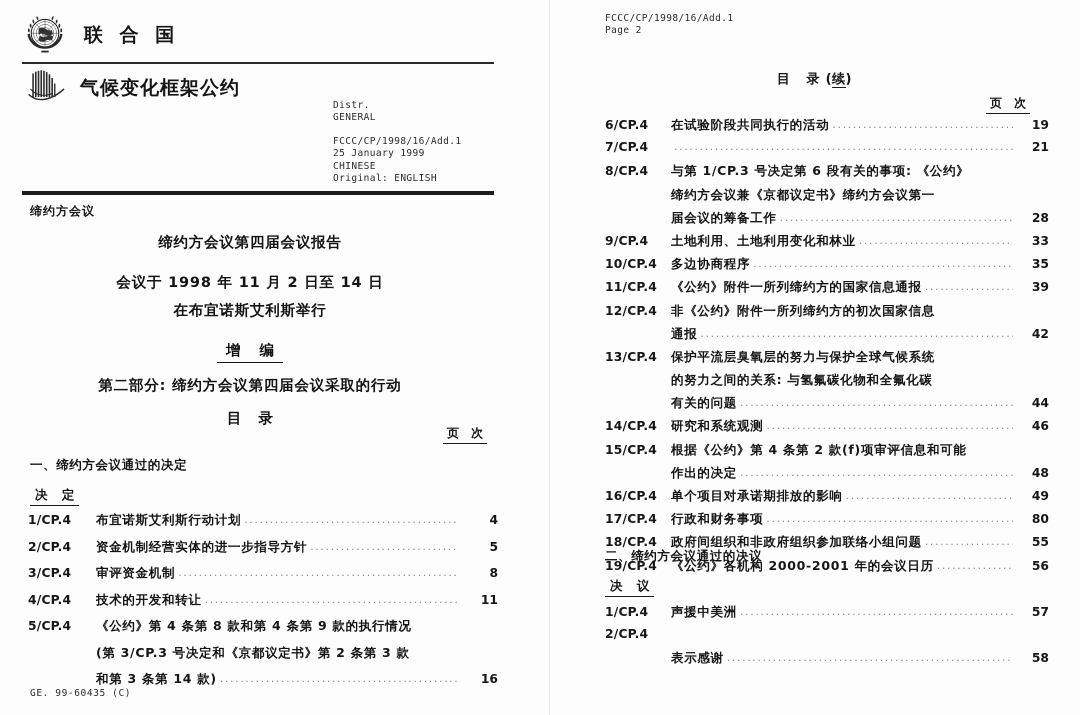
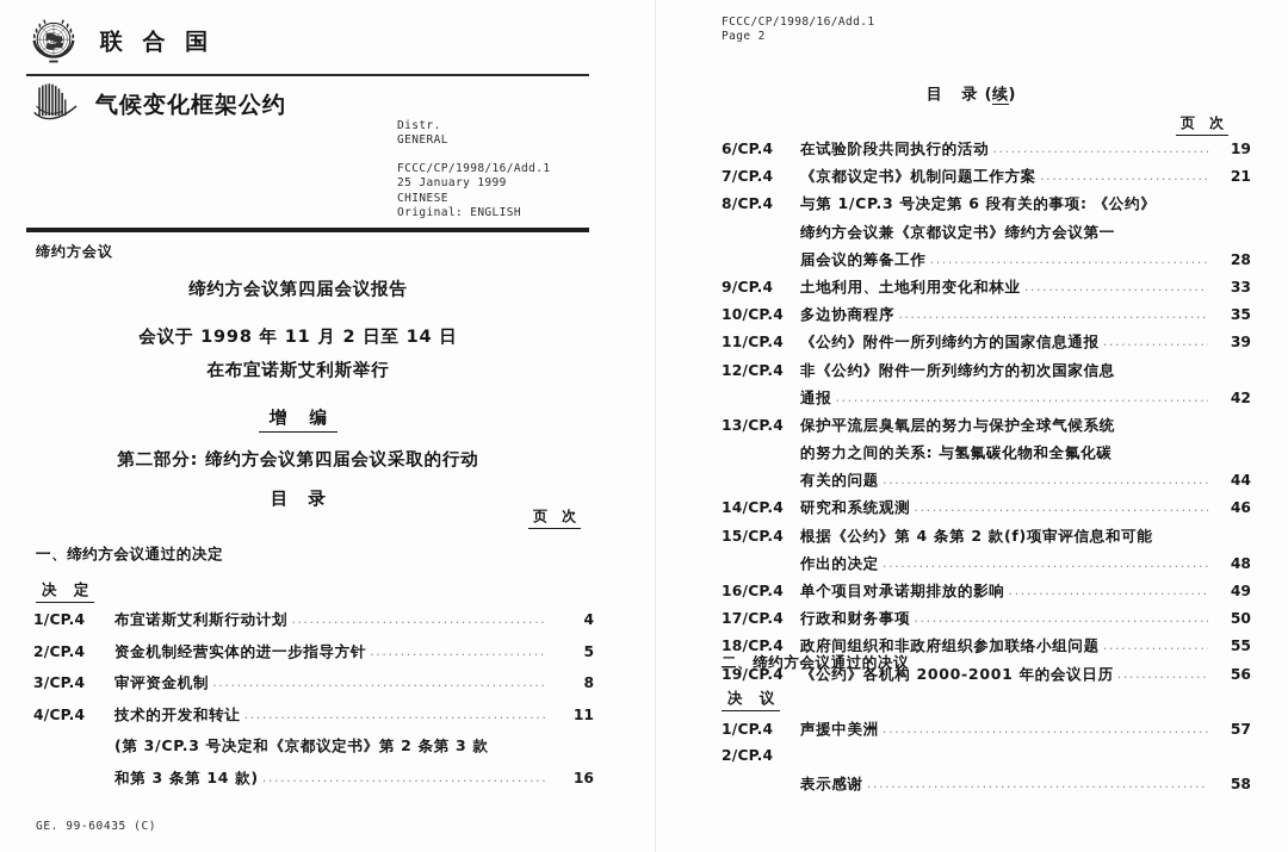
  联 合 国
  气候变化框架公约
  Distr.
  GENERAL
  FCCC/CP/1998/16/Add.1
  25 January 1999
  CHINESE
  Original: ENGLISH
  缔约方会议
  缔约方会议第四届会议报告
  会议于 1998 年 11 月 2 日至 14 日
  在布宜诺斯艾利斯举行
  增 编
  第二部分: 缔约方会议第四届会议采取的行动
  目 录
  页 次
  一、缔约方会议通过的决定
  决 定
  1/CP.4
  布宜诺斯艾利斯行动计划
  4
  2/CP.4
  资金机制经营实体的进一步指导方针
  5
  3/CP.4
  审评资金机制
  8
  4/CP.4
  技术的开发和转让
  11
- 5/CP.4
- 《公约》第 4 条第 8 款和第 4 条第 9 款的执行情况
  (第 3/CP.3 号决定和《京都议定书》第 2 条第 3 款
  和第 3 条第 14 款)
  16
  GE. 99-60435 (C)
  FCCC/CP/1998/16/Add.1
  Page 2
  目 录(续)
  页 次
  6/CP.4
  在试验阶段共同执行的活动
  19
  7/CP.4
+ 《京都议定书》机制问题工作方案
  21
  8/CP.4
  与第 1/CP.3 号决定第 6 段有关的事项: 《公约》
  缔约方会议兼《京都议定书》缔约方会议第一
  届会议的筹备工作
  28
  9/CP.4
  土地利用、土地利用变化和林业
  33
  10/CP.4
  多边协商程序
  35
  11/CP.4
  《公约》附件一所列缔约方的国家信息通报
  39
  12/CP.4
  非《公约》附件一所列缔约方的初次国家信息
  通报
  42
  13/CP.4
  保护平流层臭氧层的努力与保护全球气候系统
  的努力之间的关系: 与氢氟碳化物和全氟化碳
  有关的问题
  44
  14/CP.4
  研究和系统观测
  46
  15/CP.4
  根据《公约》第 4 条第 2 款(f)项审评信息和可能
  作出的决定
  48
  16/CP.4
  单个项目对承诺期排放的影响
  49
  17/CP.4
  行政和财务事项
- 80
+ 50
  18/CP.4
  政府间组织和非政府组织参加联络小组问题
  55
  19/CP.4
  《公约》各机构 2000-2001 年的会议日历
  56
  二、缔约方会议通过的决议
  决 议
  1/CP.4
  声援中美洲
  57
  2/CP.4
  表示感谢
  58
